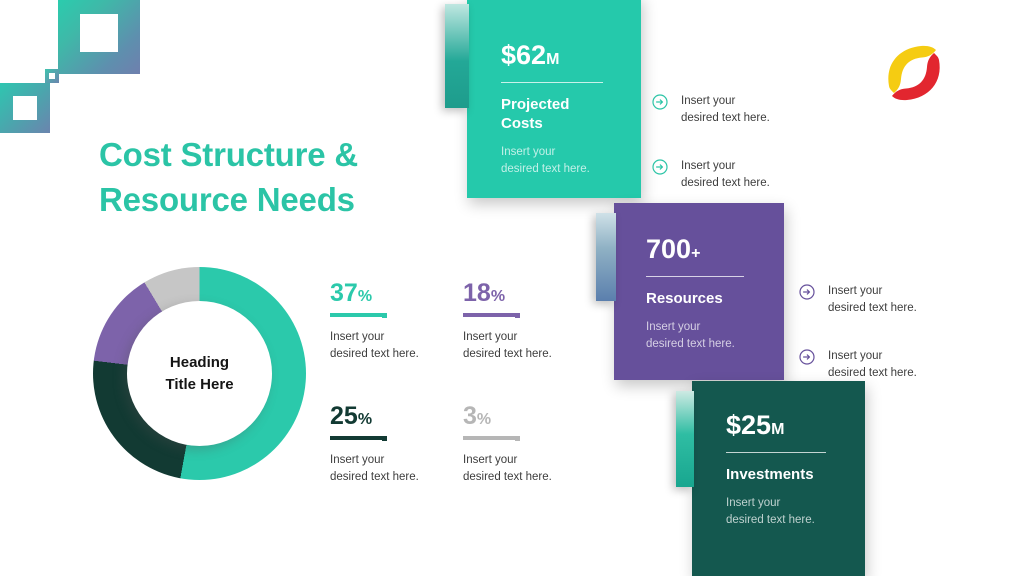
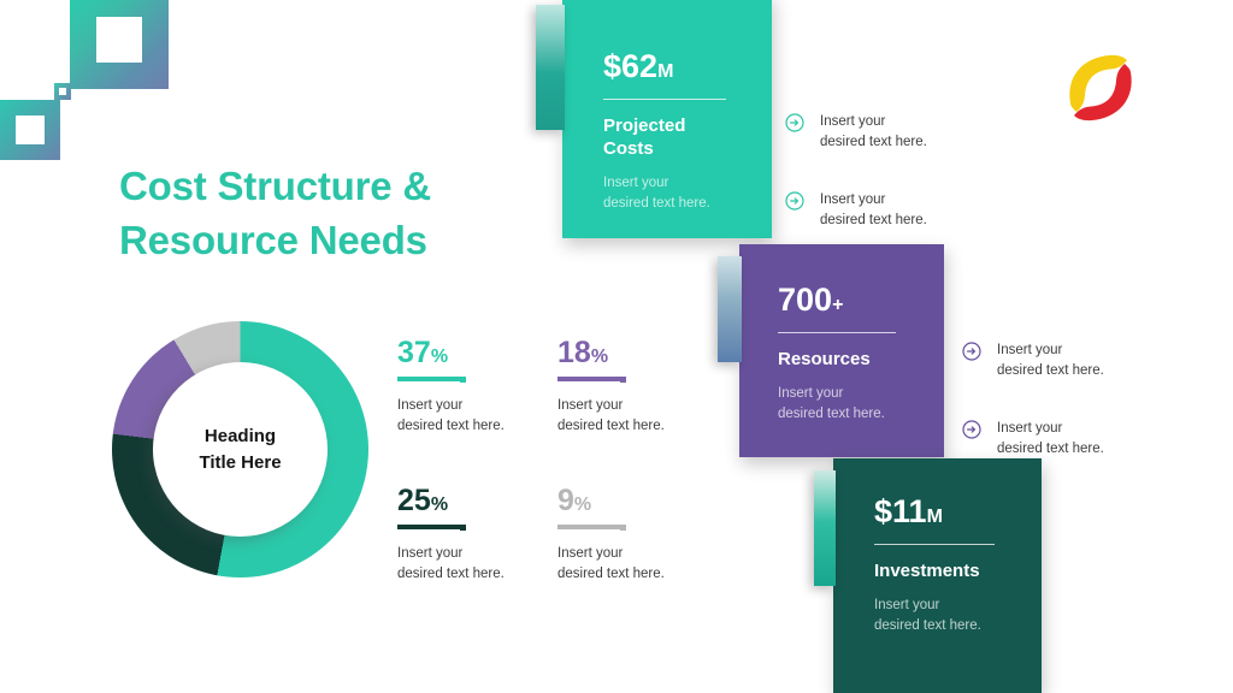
  Cost Structure & Resource Needs
  Heading
  Title Here
  37%
  Insert your
  desired text here.
  18%
  Insert your
  desired text here.
  25%
  Insert your
  desired text here.
- 3%
+ 9%
  Insert your
  desired text here.
  $62M
  Projected
  Costs
  Insert your
  desired text here.
  700+
  Resources
  Insert your
  desired text here.
- $25M
+ $11M
  Investments
  Insert your
  desired text here.
  Insert your
  desired text here.
  Insert your
  desired text here.
  Insert your
  desired text here.
  Insert your
  desired text here.
